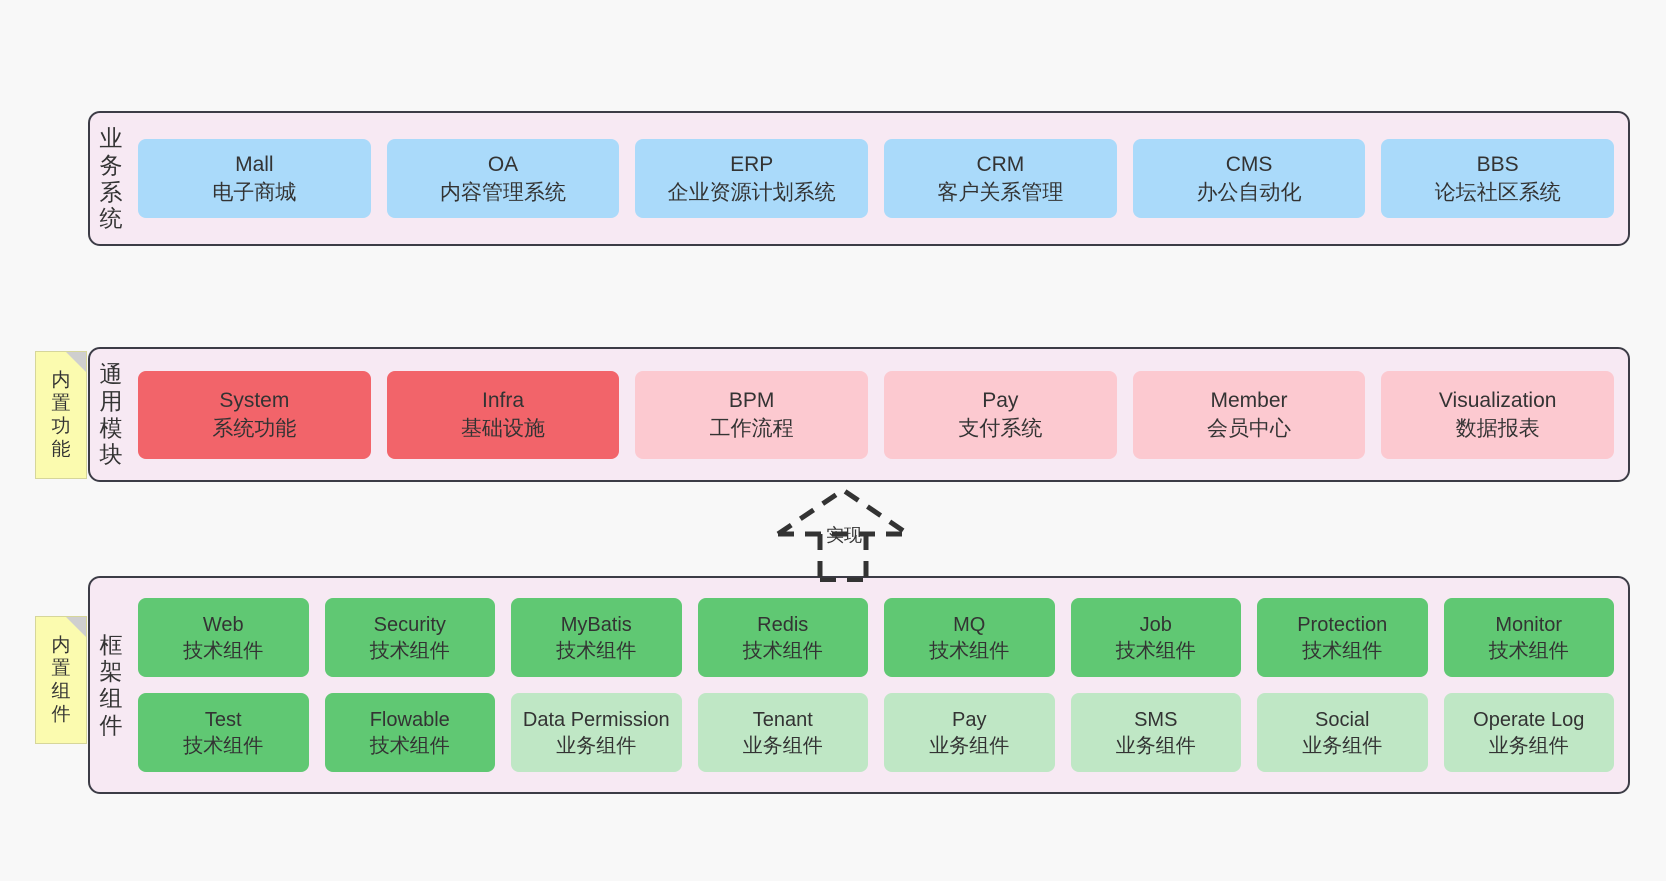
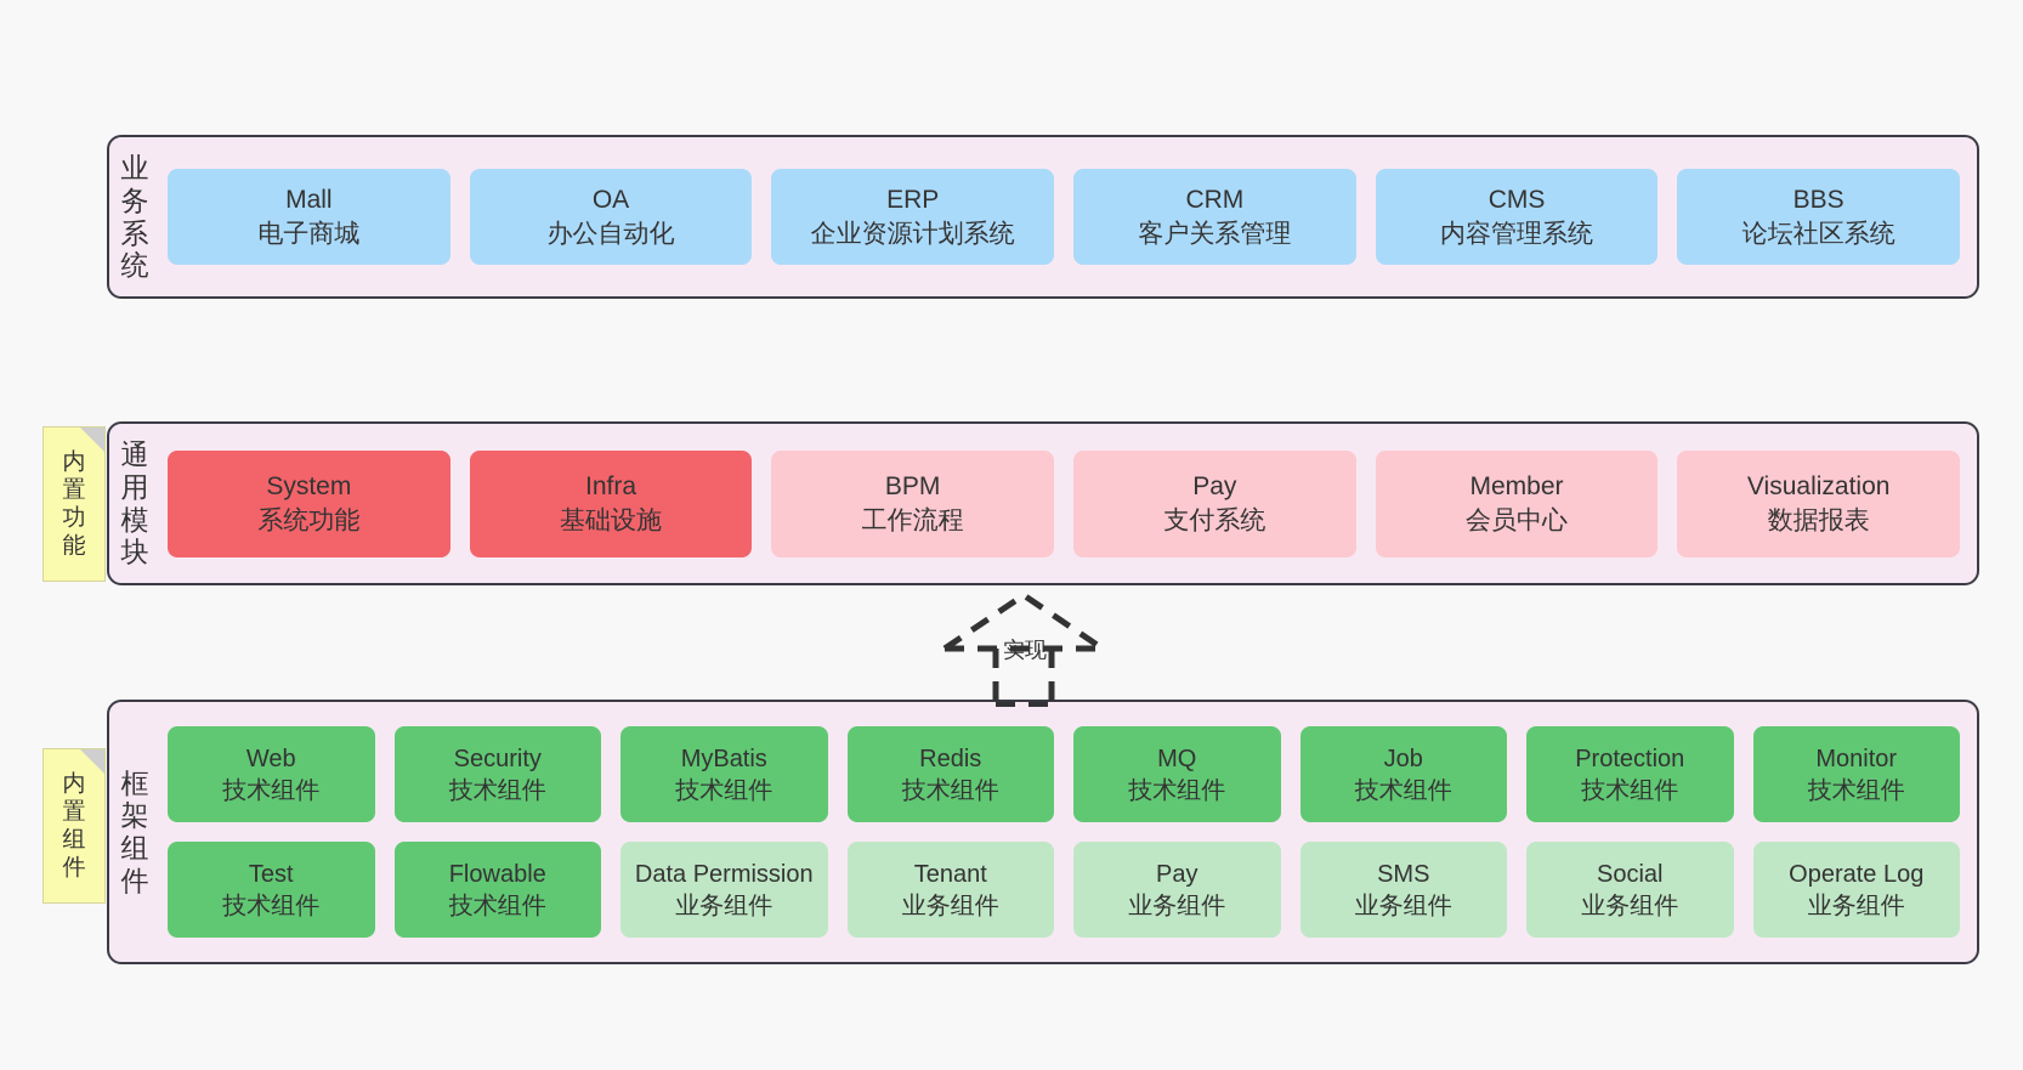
  业
  务
  系
  统
  Mall
  电子商城
  OA
- 内容管理系统
+ 办公自动化
  ERP
  企业资源计划系统
  CRM
  客户关系管理
  CMS
- 办公自动化
+ 内容管理系统
  BBS
  论坛社区系统
  内
  置
  功
  能
  通
  用
  模
  块
  System
  系统功能
  Infra
  基础设施
  BPM
  工作流程
  Pay
  支付系统
  Member
  会员中心
  Visualization
  数据报表
  实现
  内
  置
  组
  件
  框
  架
  组
  件
  Web
  技术组件
  Security
  技术组件
  MyBatis
  技术组件
  Redis
  技术组件
  MQ
  技术组件
  Job
  技术组件
  Protection
  技术组件
  Monitor
  技术组件
  Test
  技术组件
  Flowable
  技术组件
  Data Permission
  业务组件
  Tenant
  业务组件
  Pay
  业务组件
  SMS
  业务组件
  Social
  业务组件
  Operate Log
  业务组件
